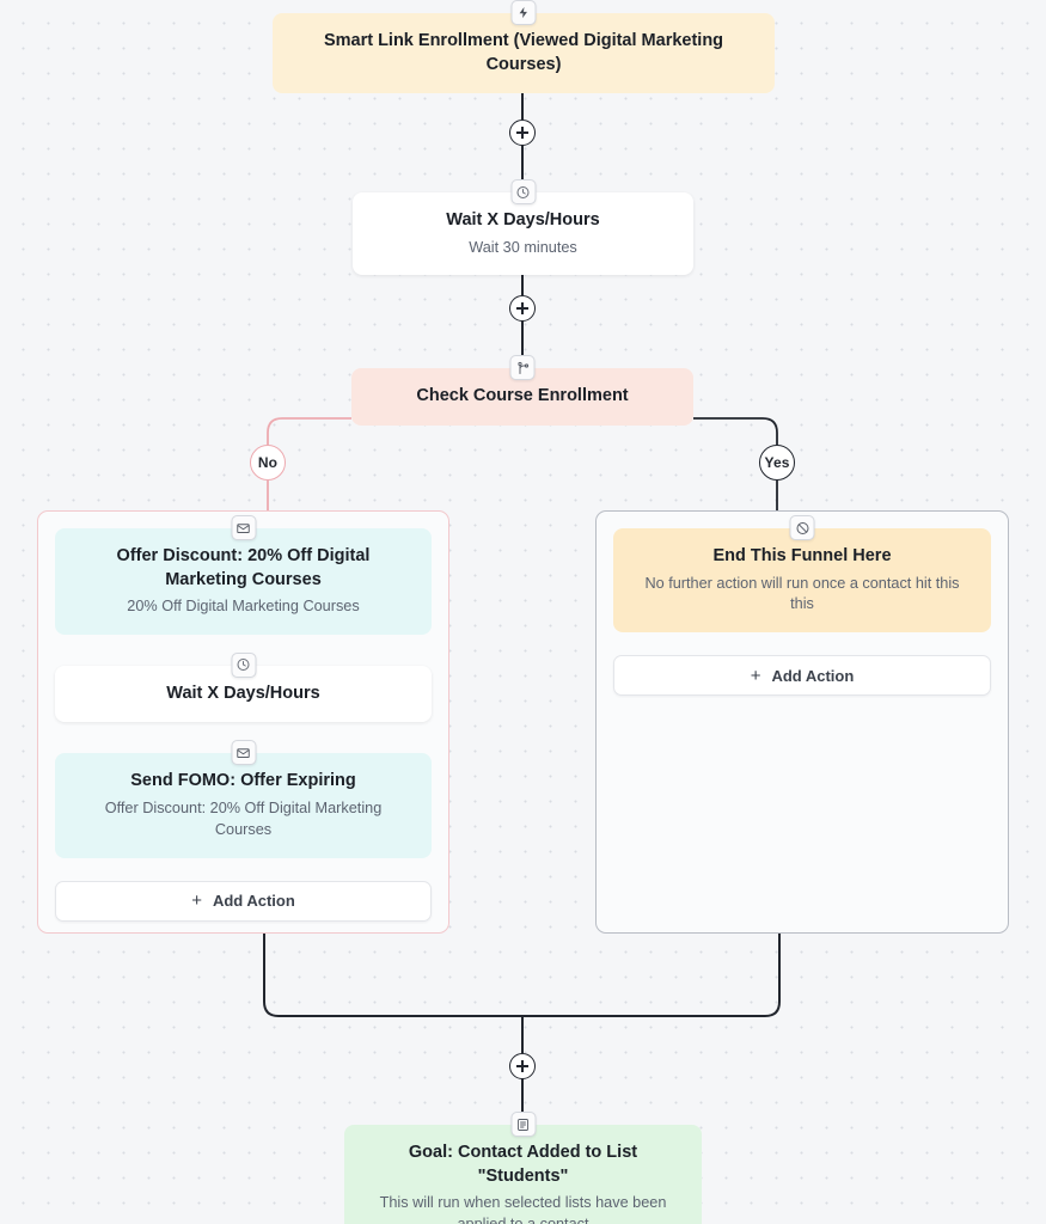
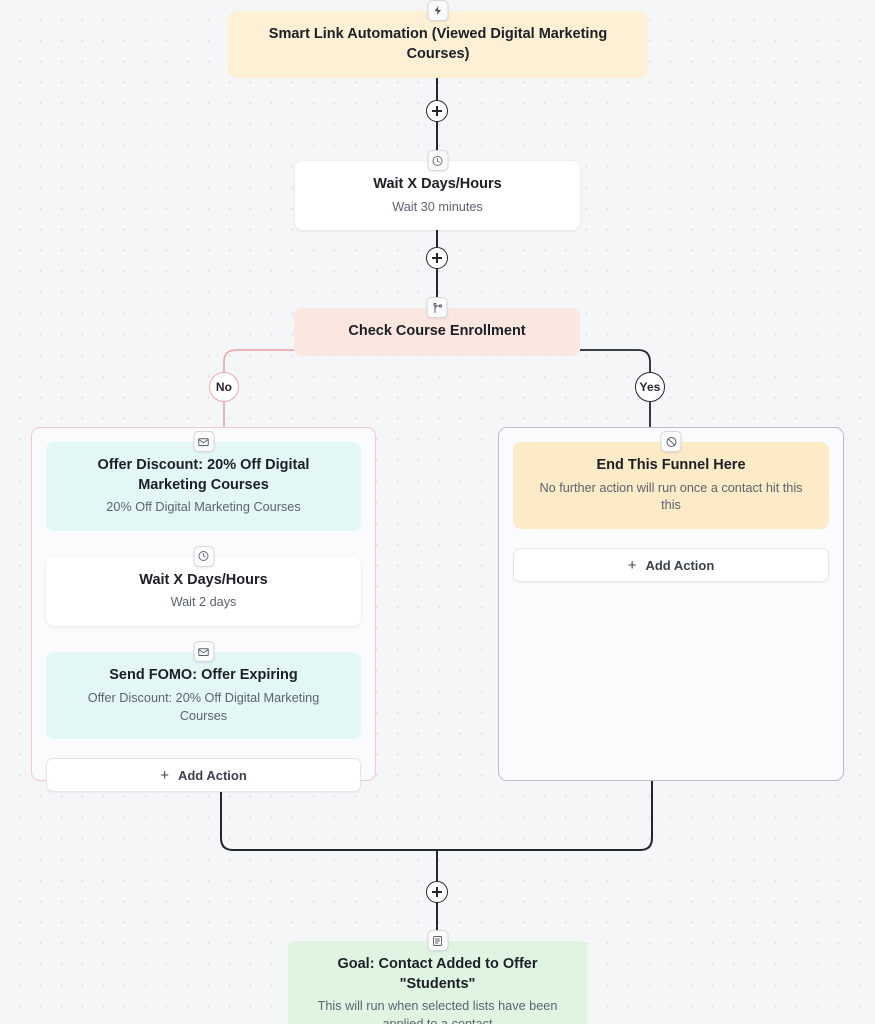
- Smart Link Enrollment (Viewed Digital Marketing Courses)
+ Smart Link Automation (Viewed Digital Marketing Courses)
  Wait X Days/Hours
  Wait 30 minutes
  Check Course Enrollment
  No
  Yes
  Offer Discount: 20% Off Digital Marketing Courses
  20% Off Digital Marketing Courses
  Wait X Days/Hours
+ Wait 2 days
  Send FOMO: Offer Expiring
  Offer Discount: 20% Off Digital Marketing Courses
  +
  Add Action
  End This Funnel Here
  No further action will run once a contact hit this this
  +
  Add Action
- Goal: Contact Added to List "Students"
+ Goal: Contact Added to Offer "Students"
